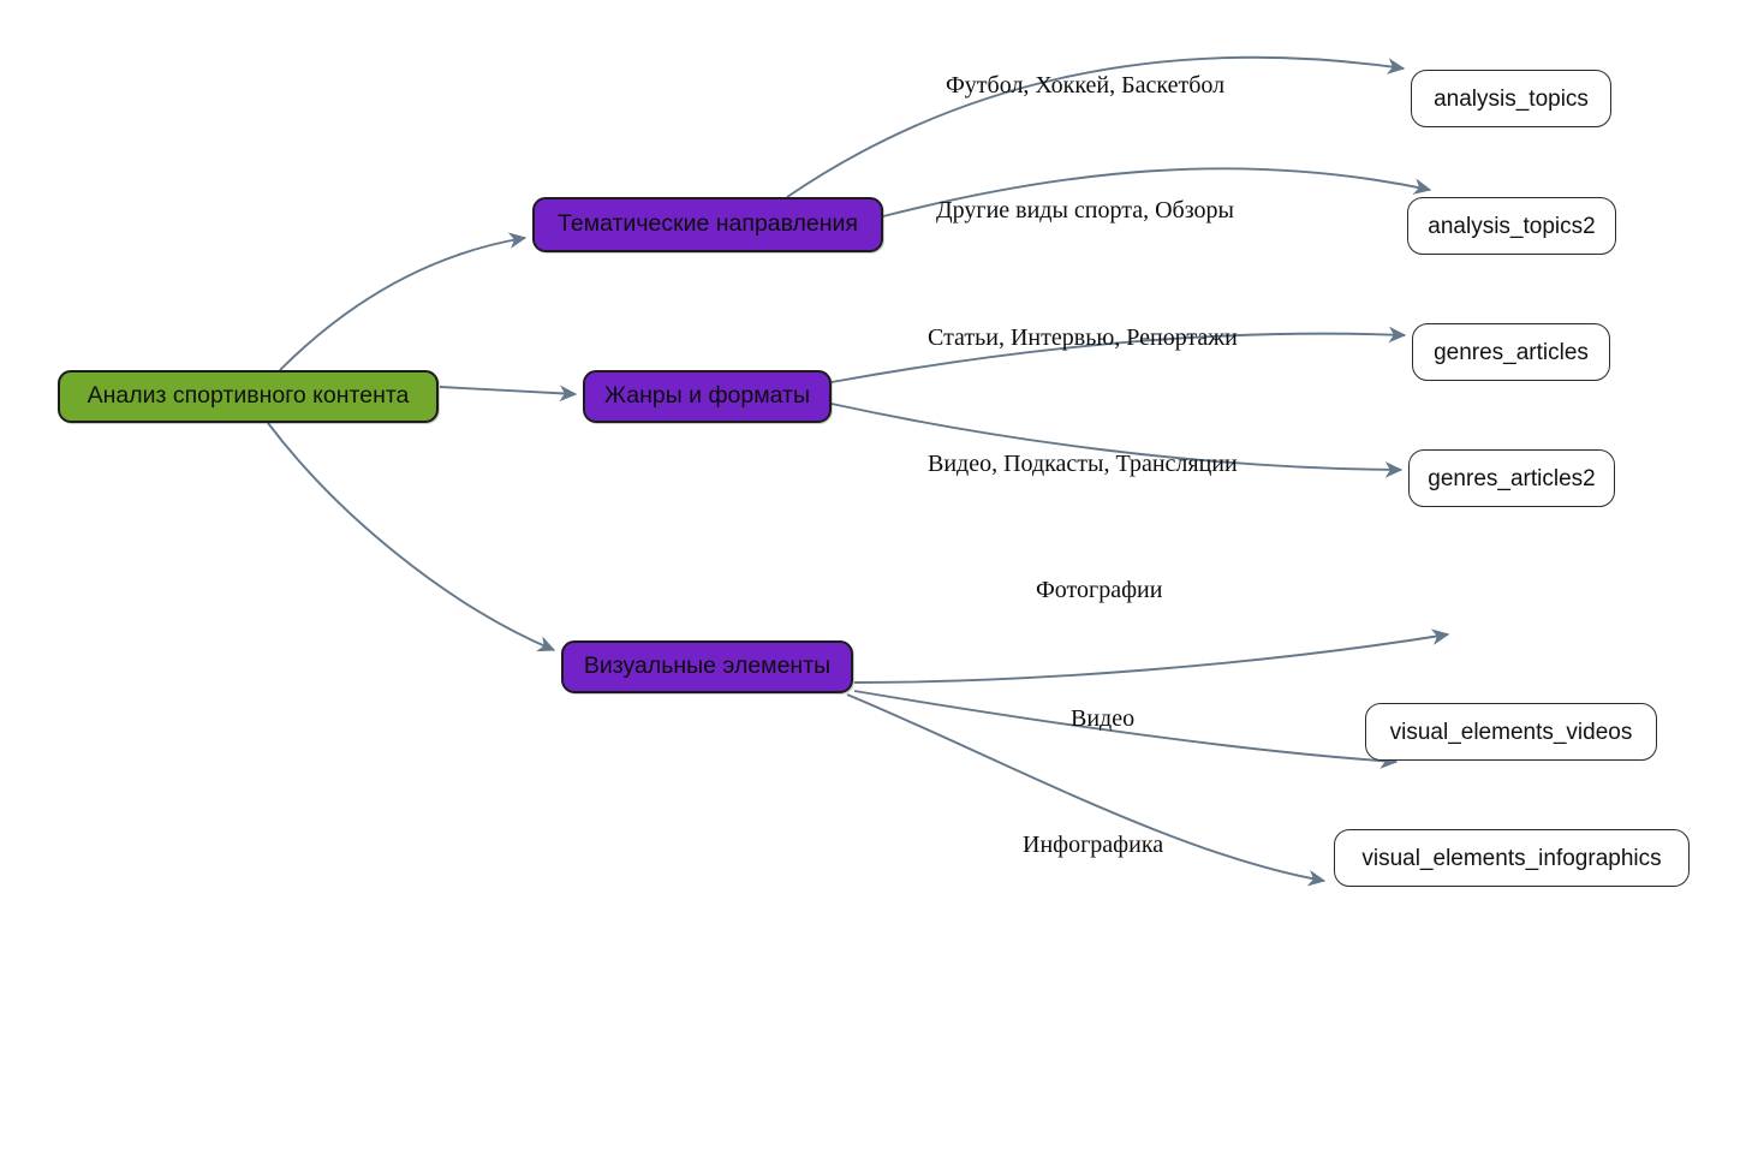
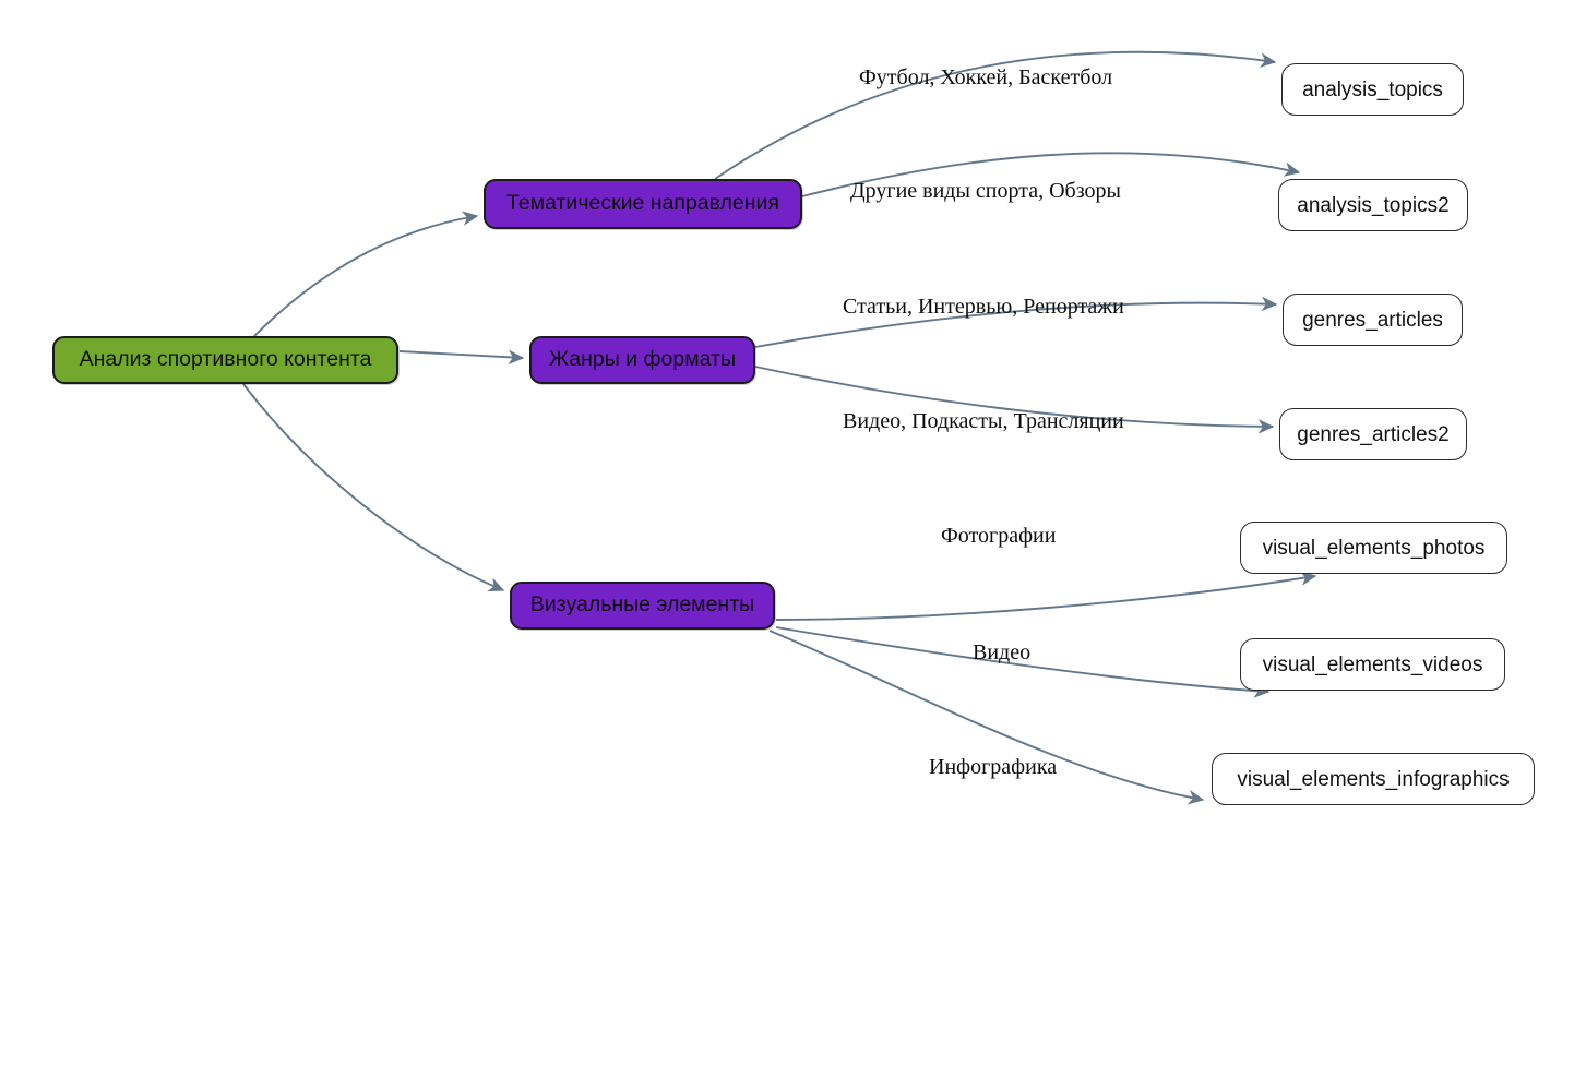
  Анализ спортивного контента
  Тематические направления
  Жанры и форматы
  Визуальные элементы
  analysis_topics
  analysis_topics2
  genres_articles
  genres_articles2
+ visual_elements_photos
  visual_elements_videos
  visual_elements_infographics
  Футбол, Хоккей, Баскетбол
  Другие виды спорта, Обзоры
  Статьи, Интервью, Репортажи
  Видео, Подкасты, Трансляции
  Фотографии
  Видео
  Инфографика
